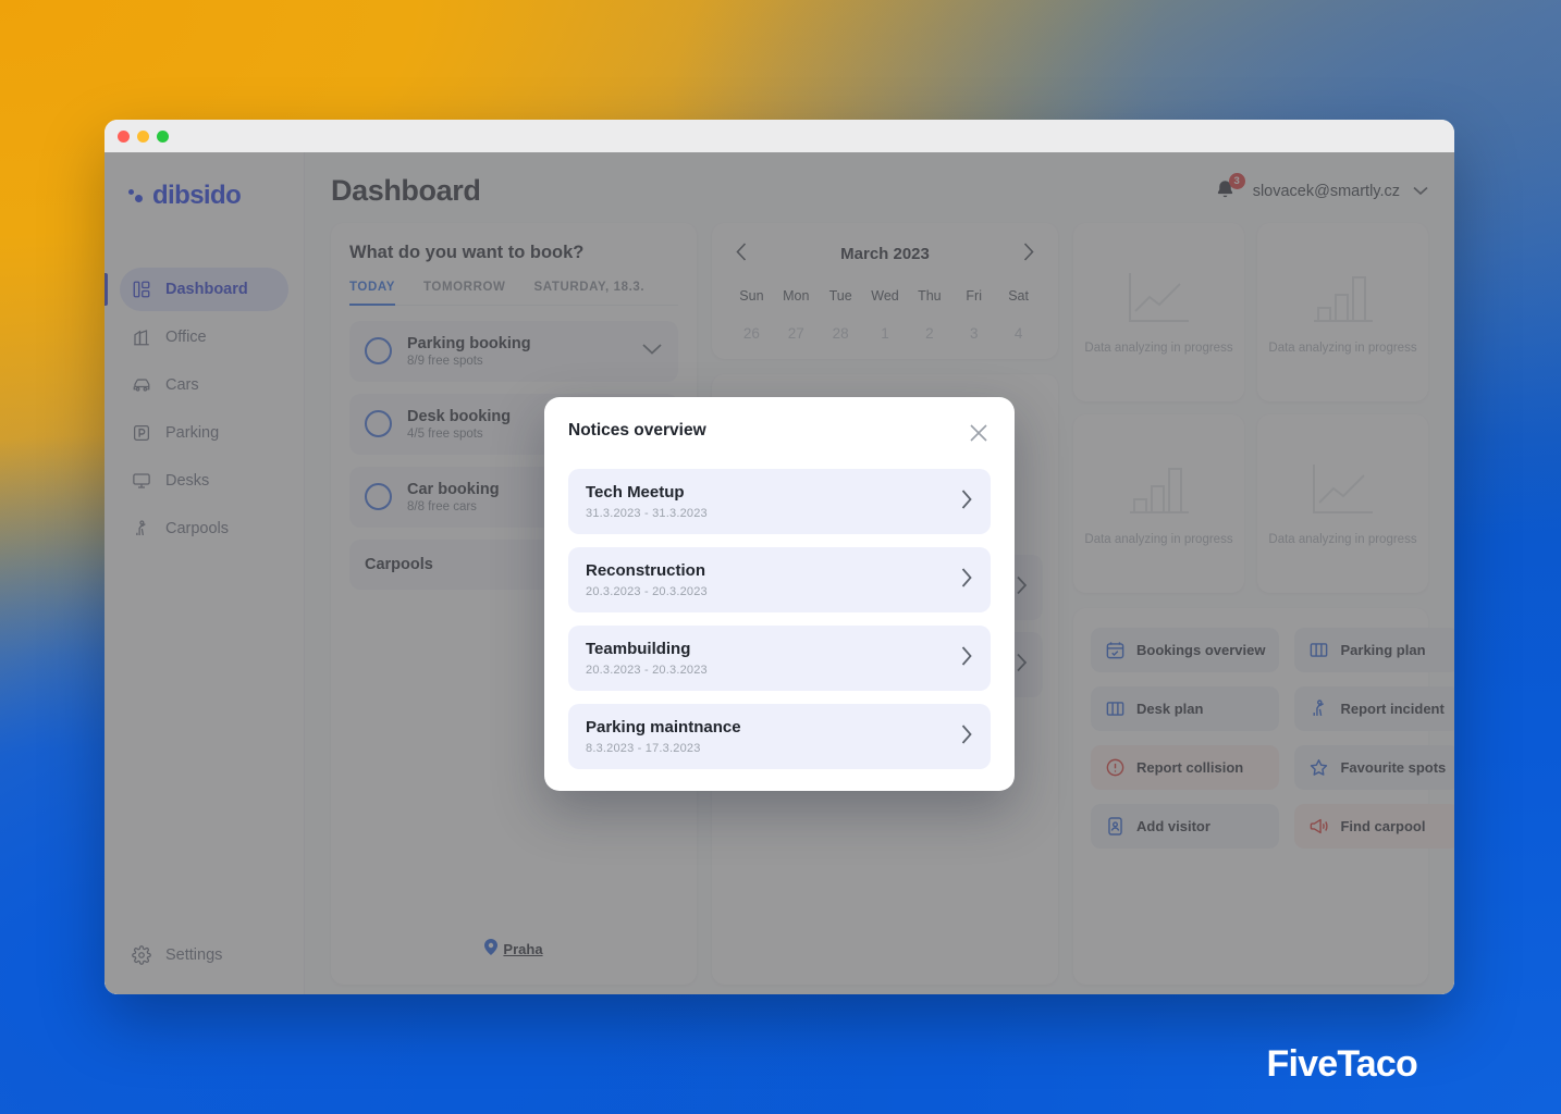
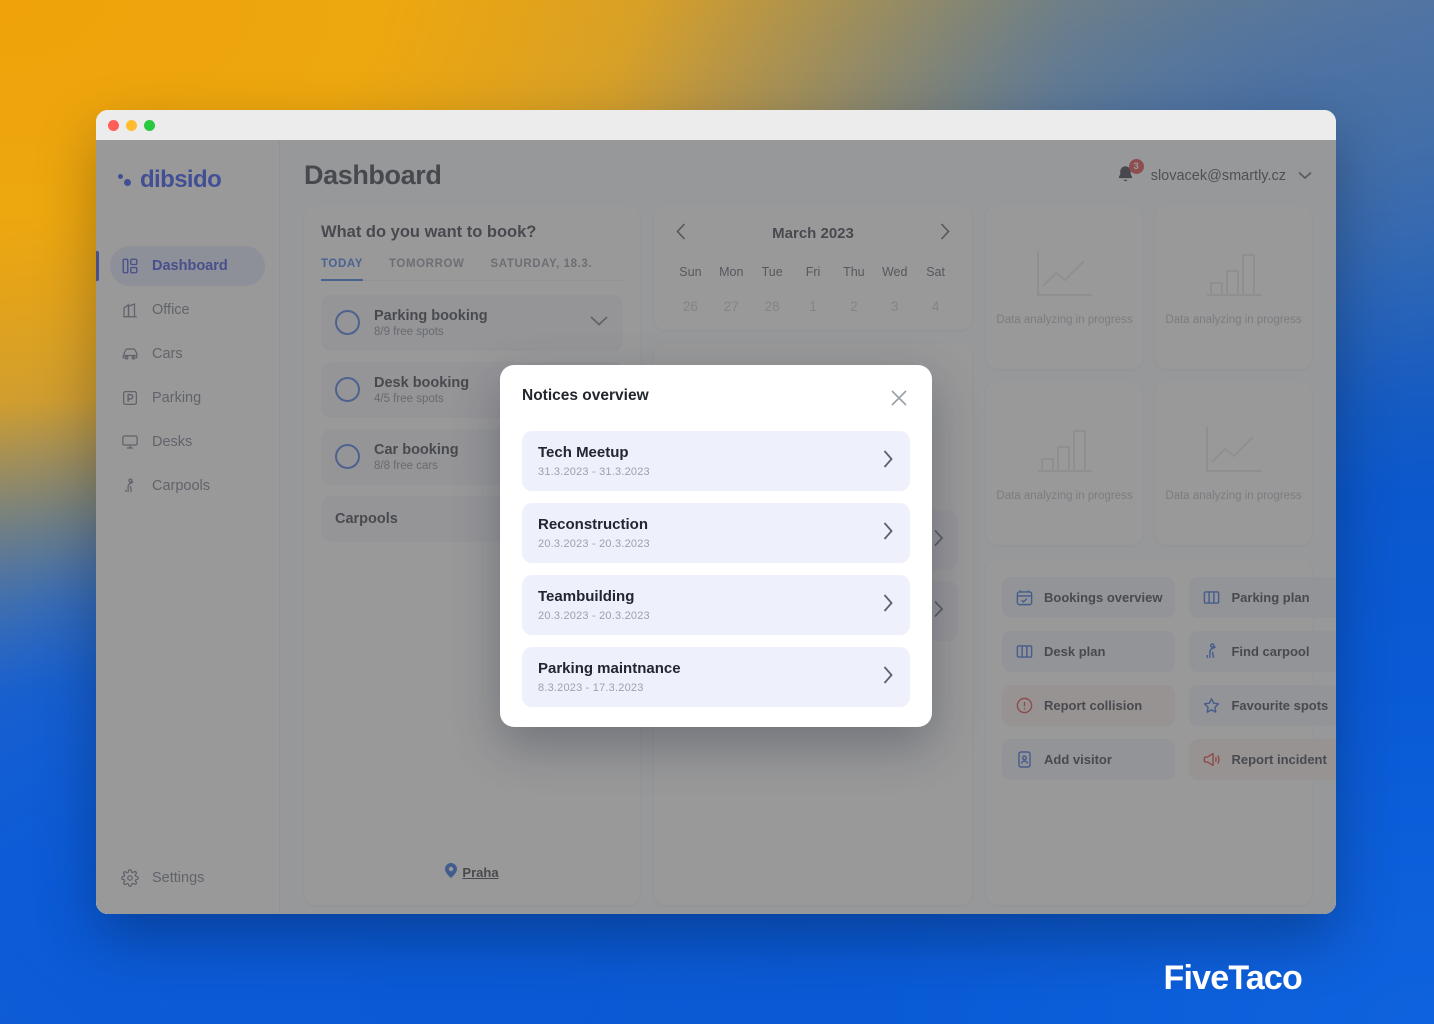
  dibsido
  Dashboard
  Office
  Cars
  Parking
  Desks
  Carpools
  Settings
  Dashboard
  3
  slovacek@smartly.cz
  What do you want to book?
  TODAY
  TOMORROW
  SATURDAY, 18.3.
  Parking booking
  8/9 free spots
  Desk booking
  4/5 free spots
  Car booking
  8/8 free cars
  Carpools
  Praha
  March 2023
  Sun
  Mon
  Tue
- Wed
+ Fri
  Thu
- Fri
+ Wed
  Sat
  Data analyzing in progress
  Data analyzing in progress
  Data analyzing in progress
  Data analyzing in progress
  Bookings overview
  Parking plan
  Desk plan
- Report incident
+ Find carpool
  Report collision
  Favourite spots
  Add visitor
- Find carpool
+ Report incident
  Notices overview
  Tech Meetup
  31.3.2023 - 31.3.2023
  Reconstruction
  20.3.2023 - 20.3.2023
  Teambuilding
  20.3.2023 - 20.3.2023
  Parking maintnance
  8.3.2023 - 17.3.2023
  FiveTaco
